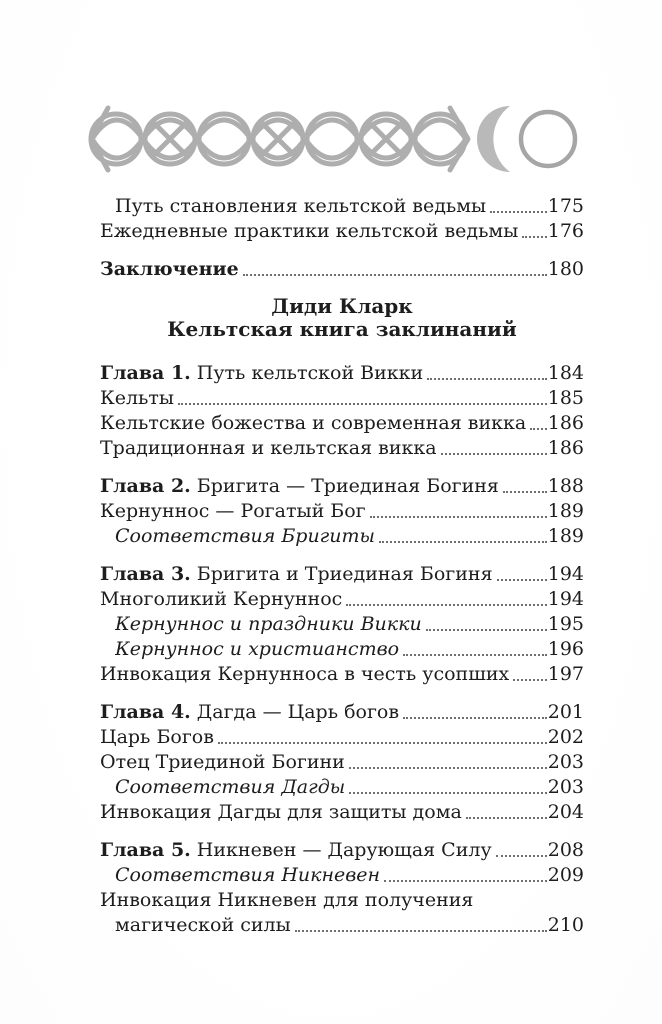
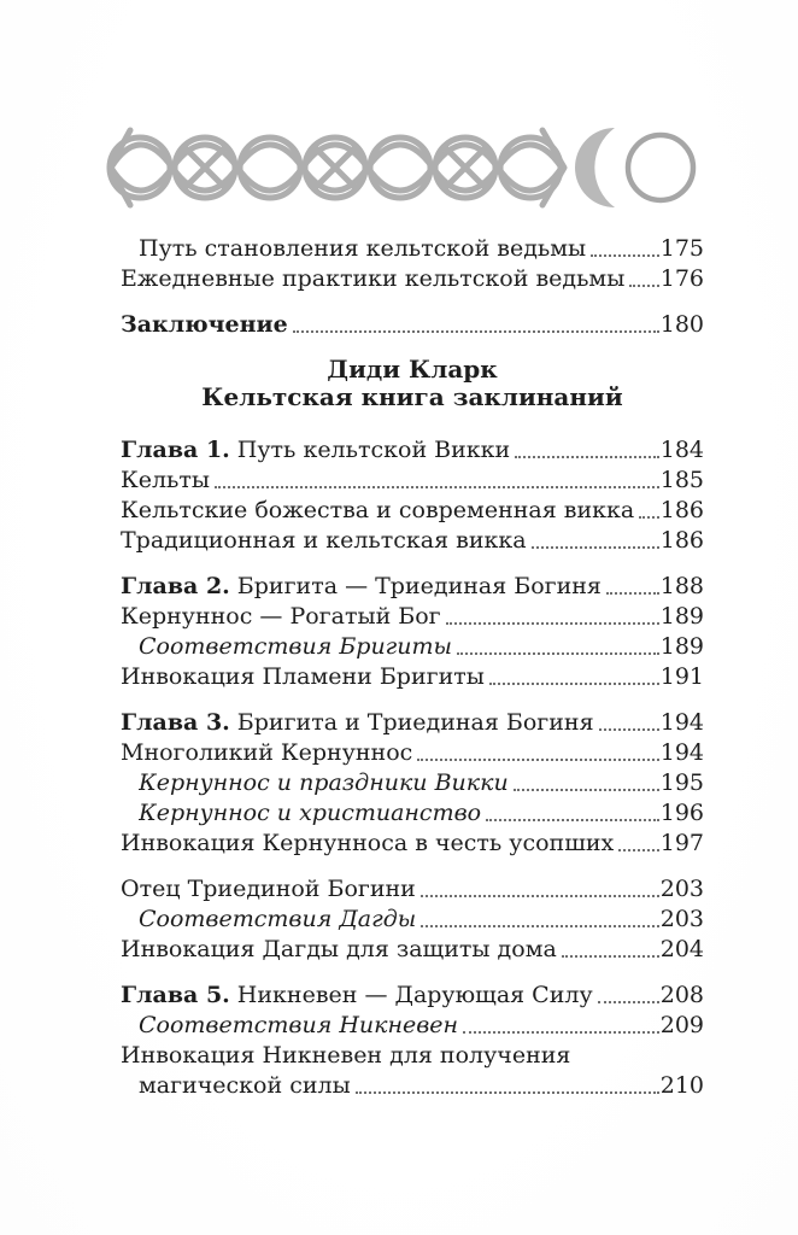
  Путь становления кельтской ведьмы
  175
  Ежедневные практики кельтской ведьмы
  176
  Заключение
  180
  Диди Кларк
  Кельтская книга заклинаний
  Глава 1.
  Путь кельтской Викки
  184
  Кельты
  185
  Кельтские божества и современная викка
  186
  Традиционная и кельтская викка
  186
  Глава 2.
  Бригита — Триединая Богиня
  188
  Кернуннос — Рогатый Бог
  189
  Соответствия Бригиты
  189
+ Инвокация Пламени Бригиты
+ 191
  Глава 3.
  Бригита и Триединая Богиня
  194
  Многоликий Кернуннос
  194
  Кернуннос и праздники Викки
  195
  Кернуннос и христианство
  196
  Инвокация Кернунноса в честь усопших
  197
- Глава 4.
- Дагда — Царь богов
- 201
- Царь Богов
- 202
  Отец Триединой Богини
  203
  Соответствия Дагды
  203
  Инвокация Дагды для защиты дома
  204
  Глава 5.
  Никневен — Дарующая Силу
  208
  Соответствия Никневен
  209
  Инвокация Никневен для получения
  магической силы
  210
